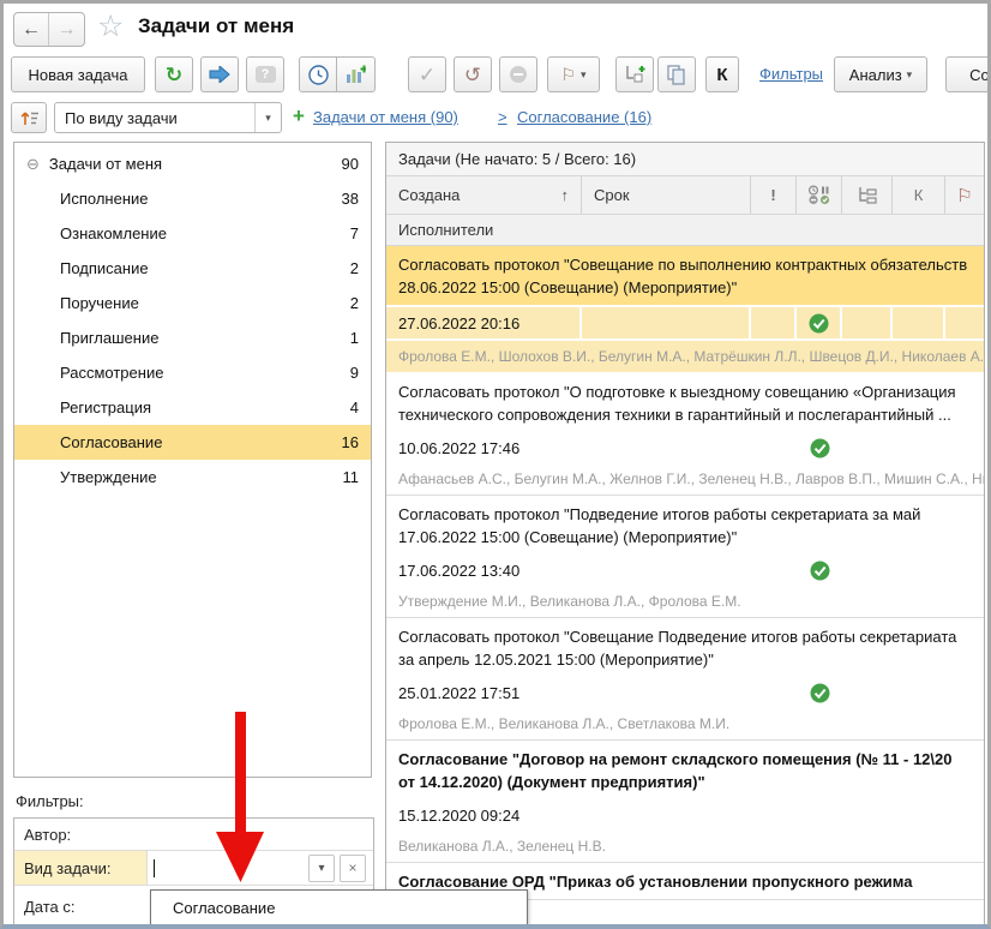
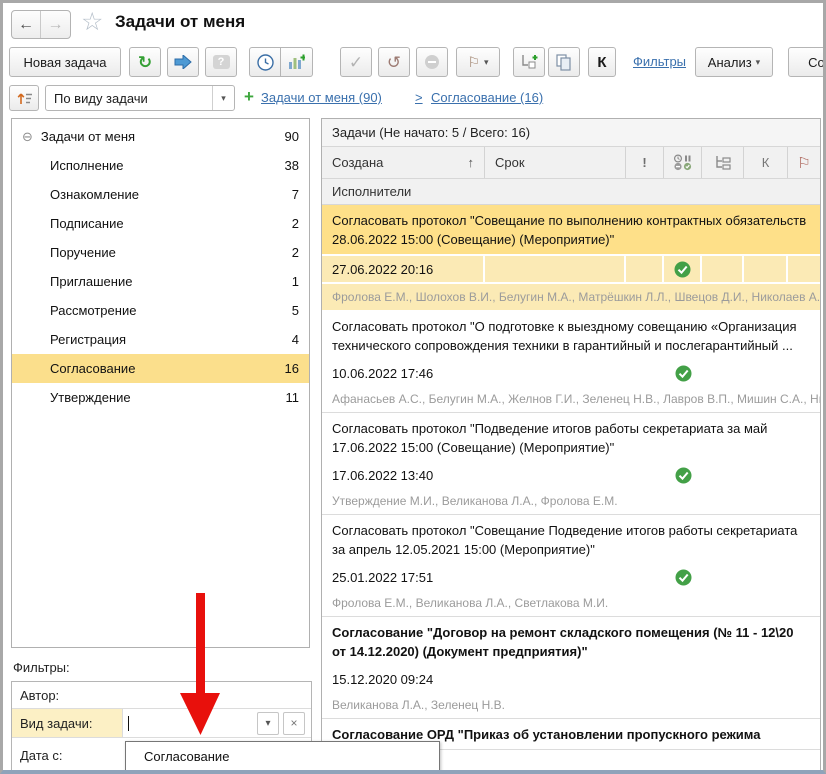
  ←
  →
  ☆
  Задачи от меня
  Новая задача
  ↻
  ?
  ✓
  ↺
  ⚐
  ▾
  К
  Фильтры
  Анализ
  ▾
  По виду задачи
  ▾
  +
  Задачи от меня (90)
  >
  Согласование (16)
  ⊖
  Задачи от меня
  90
  Исполнение
  38
  Ознакомление
  7
  Подписание
  2
  Поручение
  2
  Приглашение
  1
  Рассмотрение
- 9
+ 5
  Регистрация
  4
  Согласование
  16
  Утверждение
  11
  Фильтры:
  Автор:
  Вид задачи:
  ▾
  ×
  Дата с:
  Согласование
  Задачи (Не начато: 5 / Всего: 16)
  Создана
  ↑
  Срок
  !
  К
  ⚐
  Исполнители
  Согласовать протокол "Совещание по выполнению контрактных обязательств 28.06.2022 15:00 (Совещание) (Мероприятие)"
  27.06.2022 20:16
  Фролова Е.М., Шолохов В.И., Белугин М.А., Матрёшкин Л.Л., Швецов Д.И., Николаев А.
  Согласовать протокол "О подготовке к выездному совещанию «Организация технического сопровождения техники в гарантийный и послегарантийный ...
  10.06.2022 17:46
  Афанасьев А.С., Белугин М.А., Желнов Г.И., Зеленец Н.В., Лавров В.П., Мишин С.А., Н
  Согласовать протокол "Подведение итогов работы секретариата за май 17.06.2022 15:00 (Совещание) (Мероприятие)"
  17.06.2022 13:40
  Утверждение М.И., Великанова Л.А., Фролова Е.М.
  Согласовать протокол "Совещание Подведение итогов работы секретариата за апрель 12.05.2021 15:00 (Мероприятие)"
  25.01.2022 17:51
  Фролова Е.М., Великанова Л.А., Светлакова М.И.
  Согласование "Договор на ремонт складского помещения (№ 11 - 12\20 от 14.12.2020) (Документ предприятия)"
  15.12.2020 09:24
  Великанова Л.А., Зеленец Н.В.
  Согласование ОРД "Приказ об установлении пропускного режима
